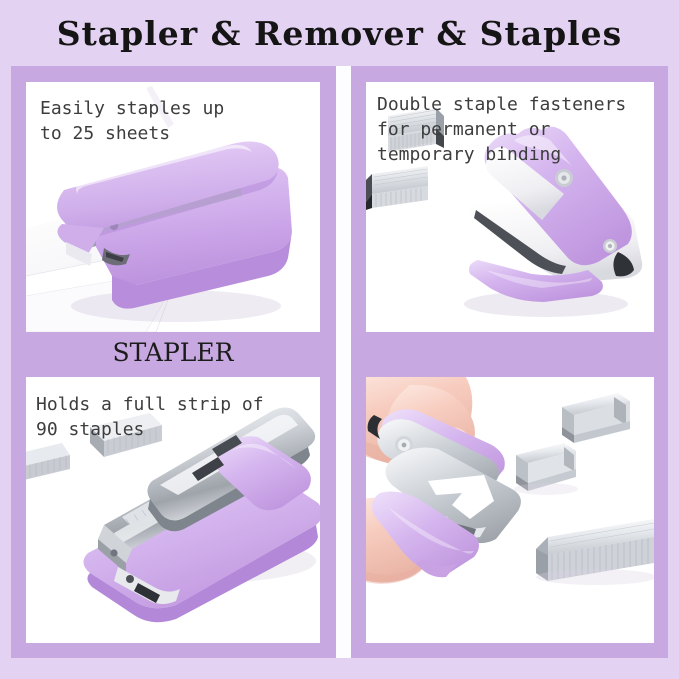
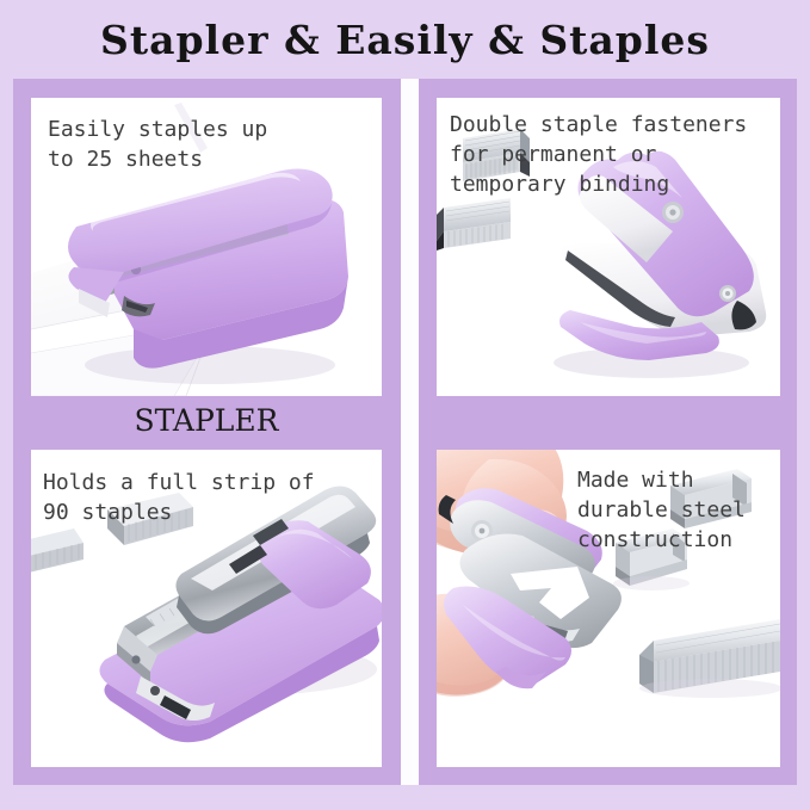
- Stapler & Remover & Staples
+ Stapler & Easily & Staples
  Easily staples up
  to 25 sheets
  Double staple fasteners
  for permanent or
  temporary binding
  STAPLER
  Holds a full strip of
  90 staples
+ Made with
+ durable steel
+ construction
